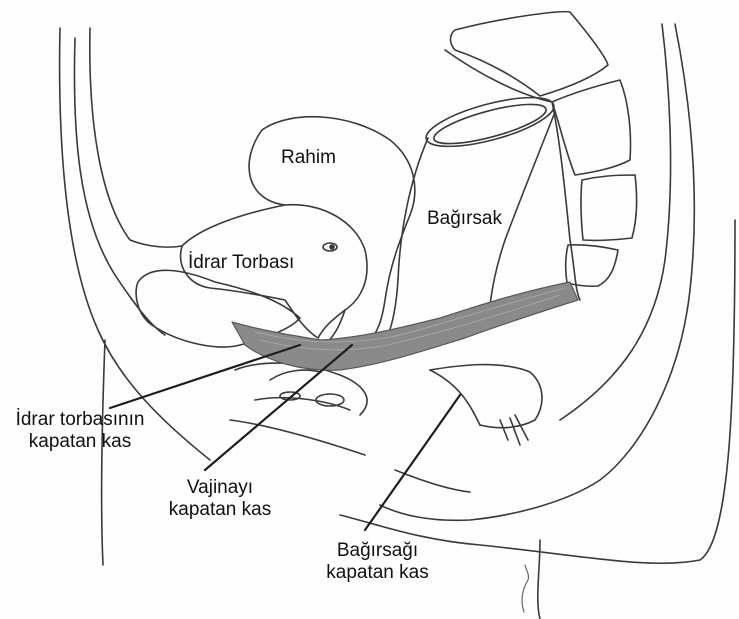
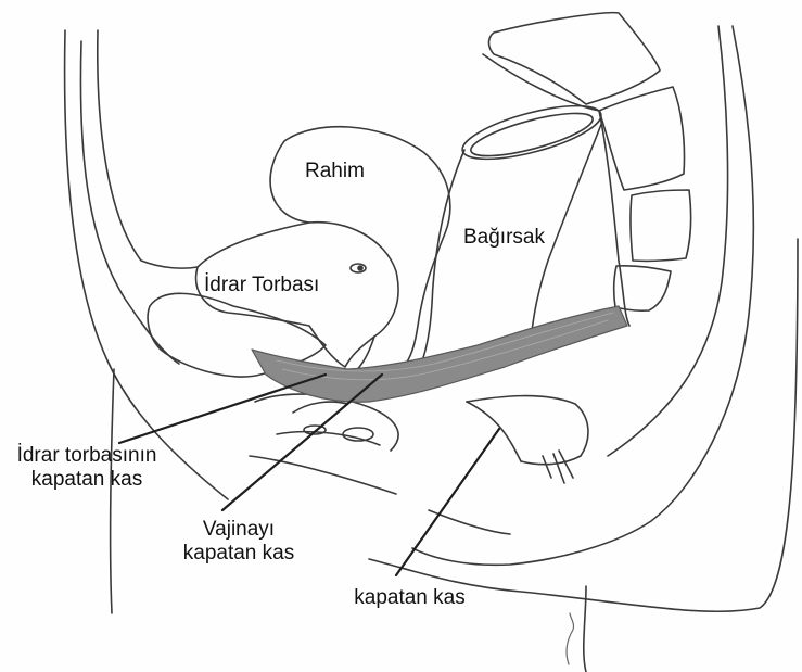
  Rahim
  İdrar Torbası
  Bağırsak
  İdrar torbasının
  kapatan kas
  Vajinayı
  kapatan kas
- Bağırsağı
  kapatan kas
